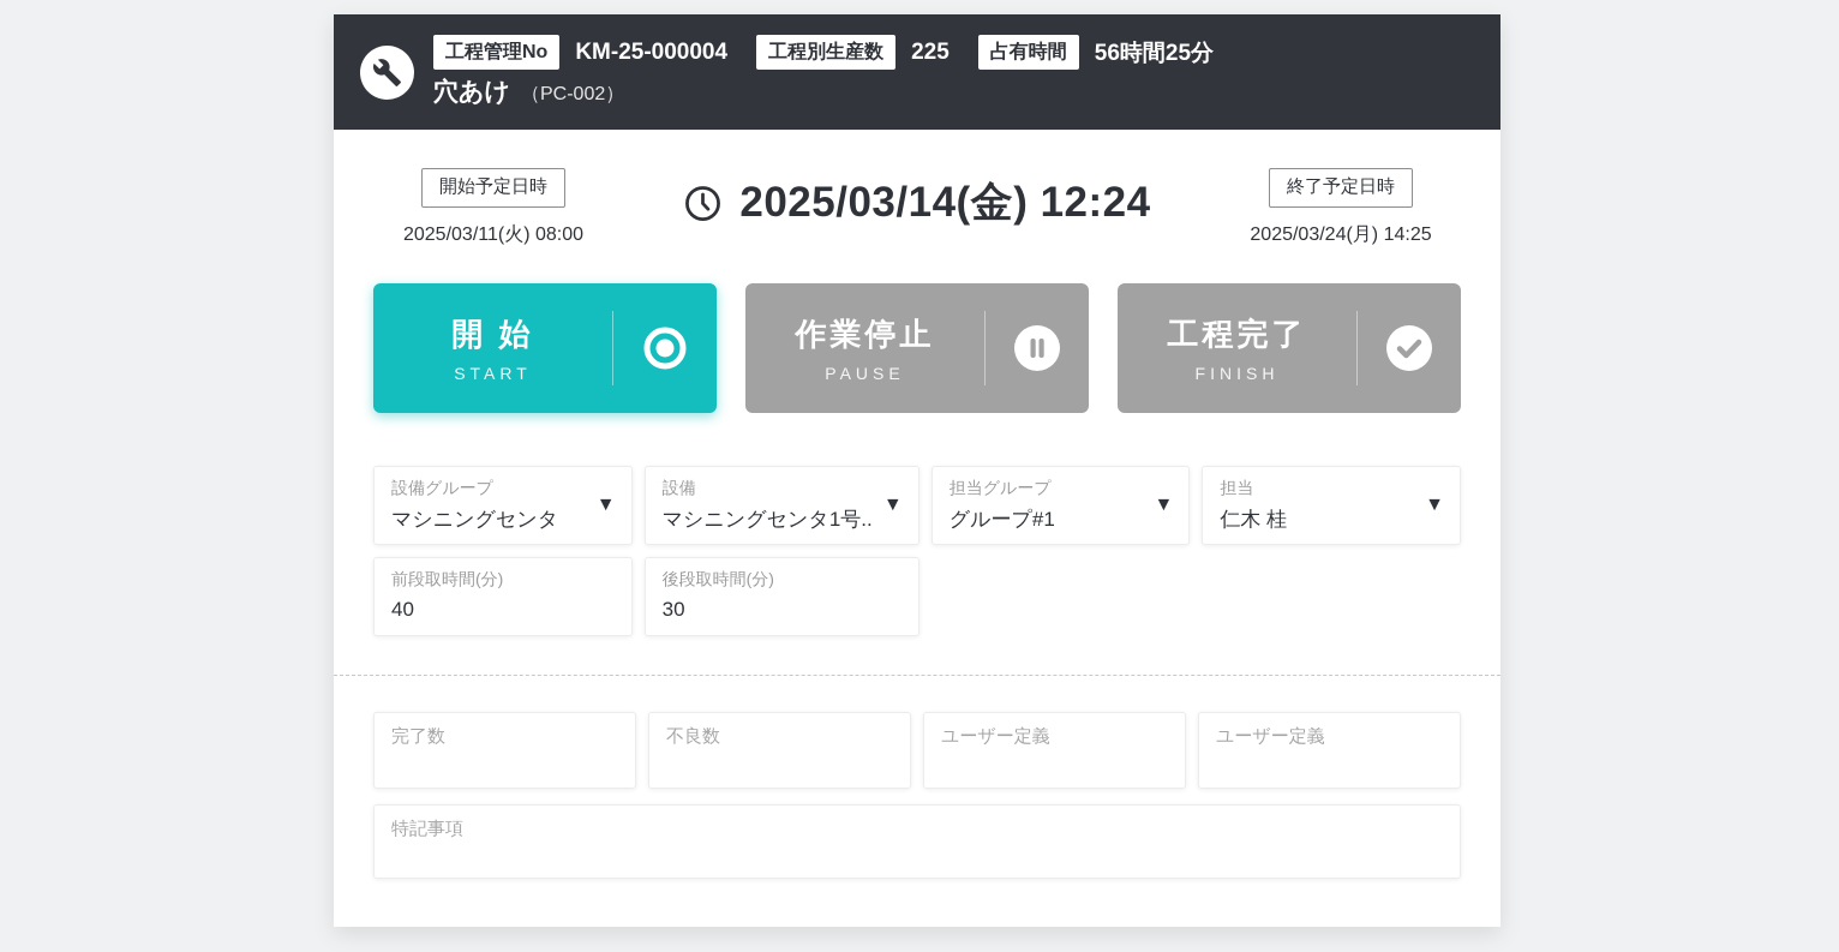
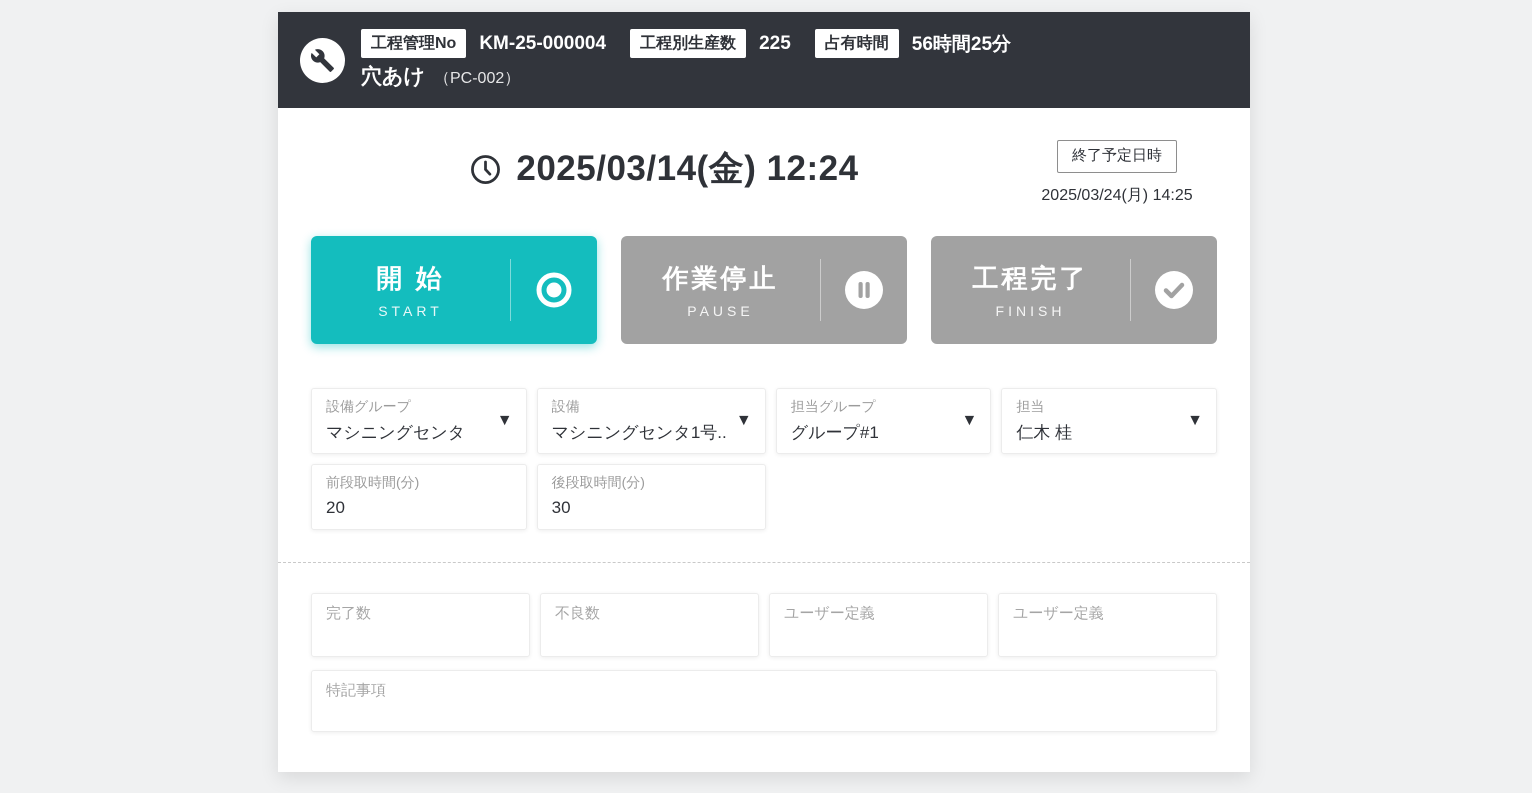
  工程管理No
  KM-25-000004
  工程別生産数
  225
  占有時間
  56時間25分
  穴あけ
  （PC-002）
- 開始予定日時
- 2025/03/11(火) 08:00
  2025/03/14(金) 12:24
  終了予定日時
  2025/03/24(月) 14:25
  開 始
  START
  作業停止
  PAUSE
  工程完了
  FINISH
  設備グループ
  マシニングセンタ
  ▼
  設備
  マシニングセンタ1号..
  ▼
  担当グループ
  グループ#1
  ▼
  担当
  仁木 桂
  ▼
  前段取時間(分)
- 40
+ 20
  後段取時間(分)
  30
  完了数
  不良数
  ユーザー定義
  ユーザー定義
  特記事項
